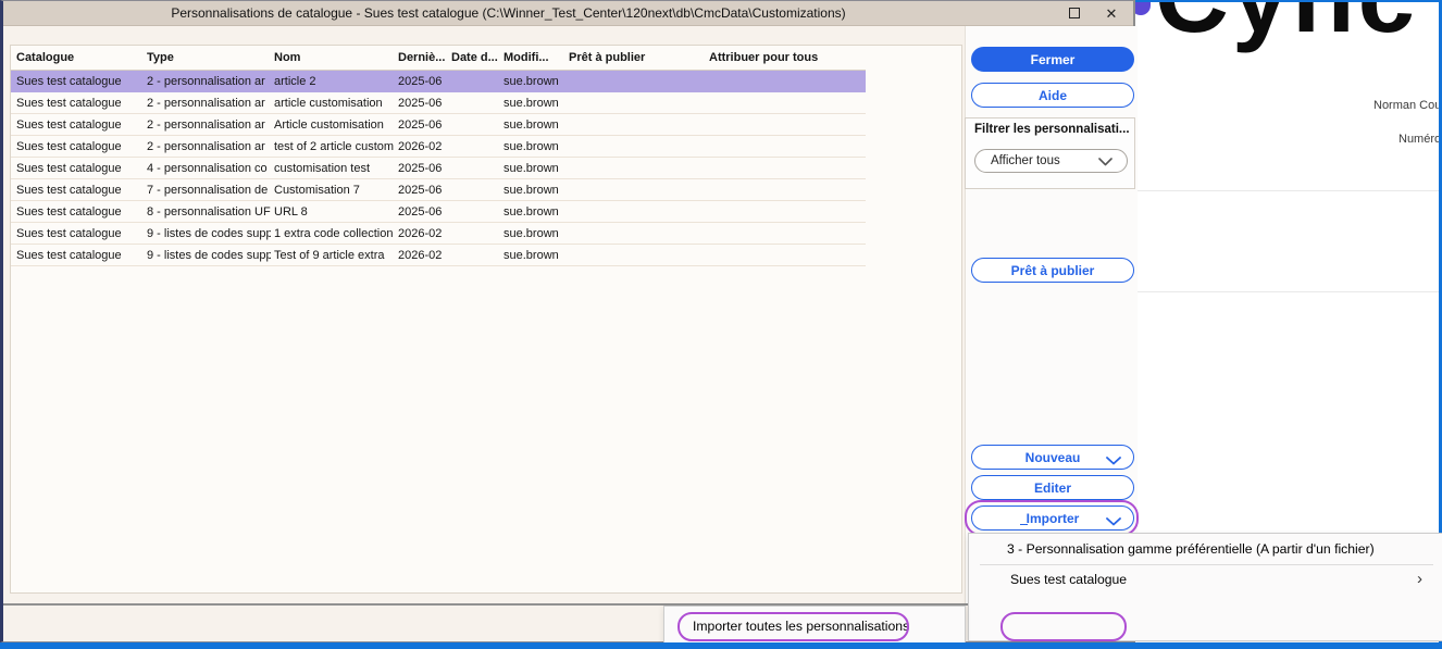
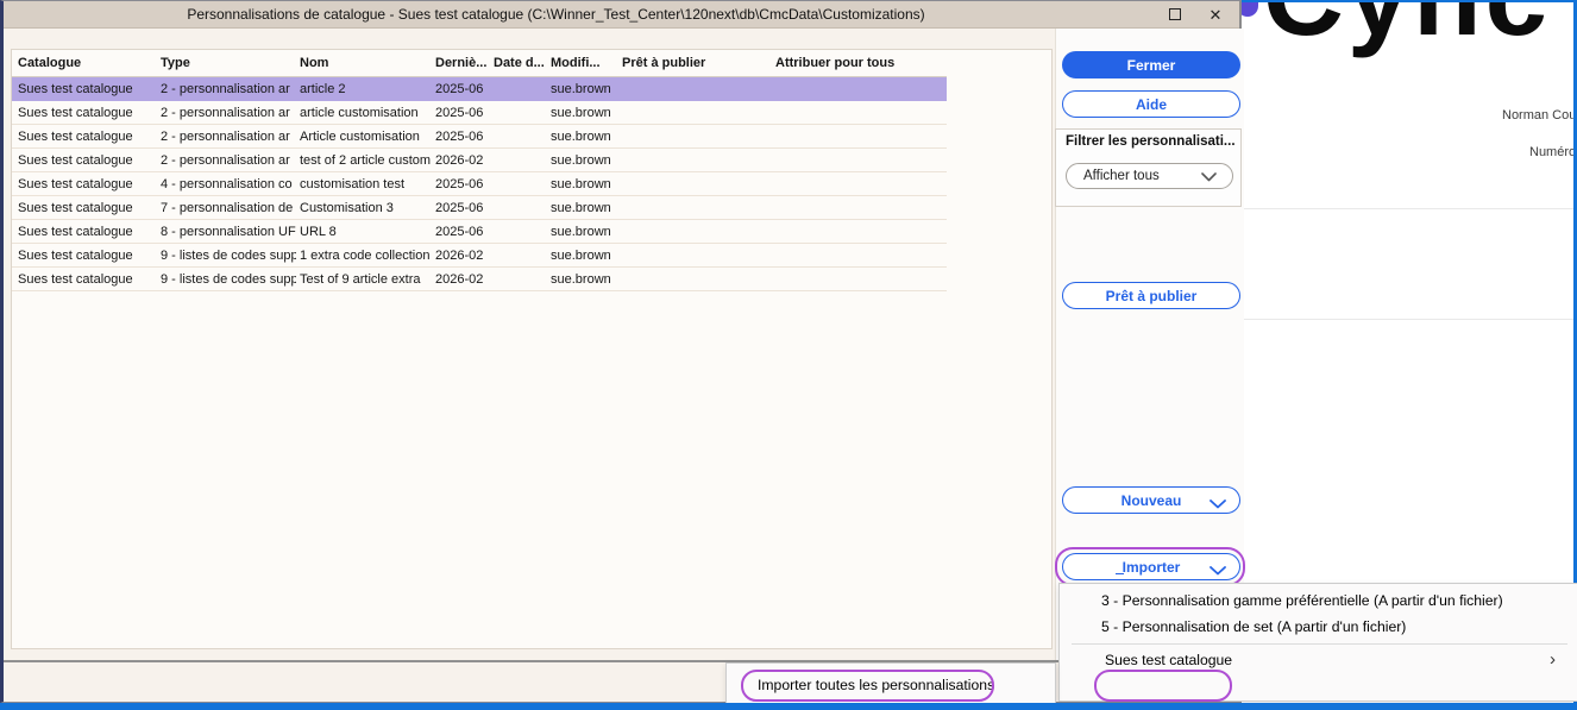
  Norman Co
  Numér
  Personnalisations de catalogue - Sues test catalogue (C:\Winner_Test_Center\120next\db\CmcData\Customizations)
  ✕
  Catalogue
  Type
  Nom
  Derniè...
  Date d...
  Modifi...
  Prêt à publier
  Attribuer pour tous
  Sues test catalogue
  2 - personnalisation ar
  article 2
  2025-06
  sue.brown
  Sues test catalogue
  2 - personnalisation ar
  article customisation
  2025-06
  sue.brown
  Sues test catalogue
  2 - personnalisation ar
  Article customisation
  2025-06
  sue.brown
  Sues test catalogue
  2 - personnalisation ar
  test of 2 article custom
  2026-02
  sue.brown
  Sues test catalogue
  4 - personnalisation co
  customisation test
  2025-06
  sue.brown
  Sues test catalogue
  7 - personnalisation de
- Customisation 7
+ Customisation 3
  2025-06
  sue.brown
  Sues test catalogue
  8 - personnalisation UF
  URL 8
  2025-06
  sue.brown
  Sues test catalogue
  9 - listes de codes supp
  1 extra code collection
  2026-02
  sue.brown
  Sues test catalogue
  9 - listes de codes supp
  Test of 9 article extra
  2026-02
  sue.brown
  Fermer
  Aide
  Filtrer les personnalisati...
  Afficher tous
  Prêt à publier
  Nouveau
- Editer
  Importer
  3 - Personnalisation gamme préférentielle (A partir d'un fichier)
+ 5 - Personnalisation de set (A partir d'un fichier)
  Sues test catalogue
  ›
  Importer toutes les personnalisations
